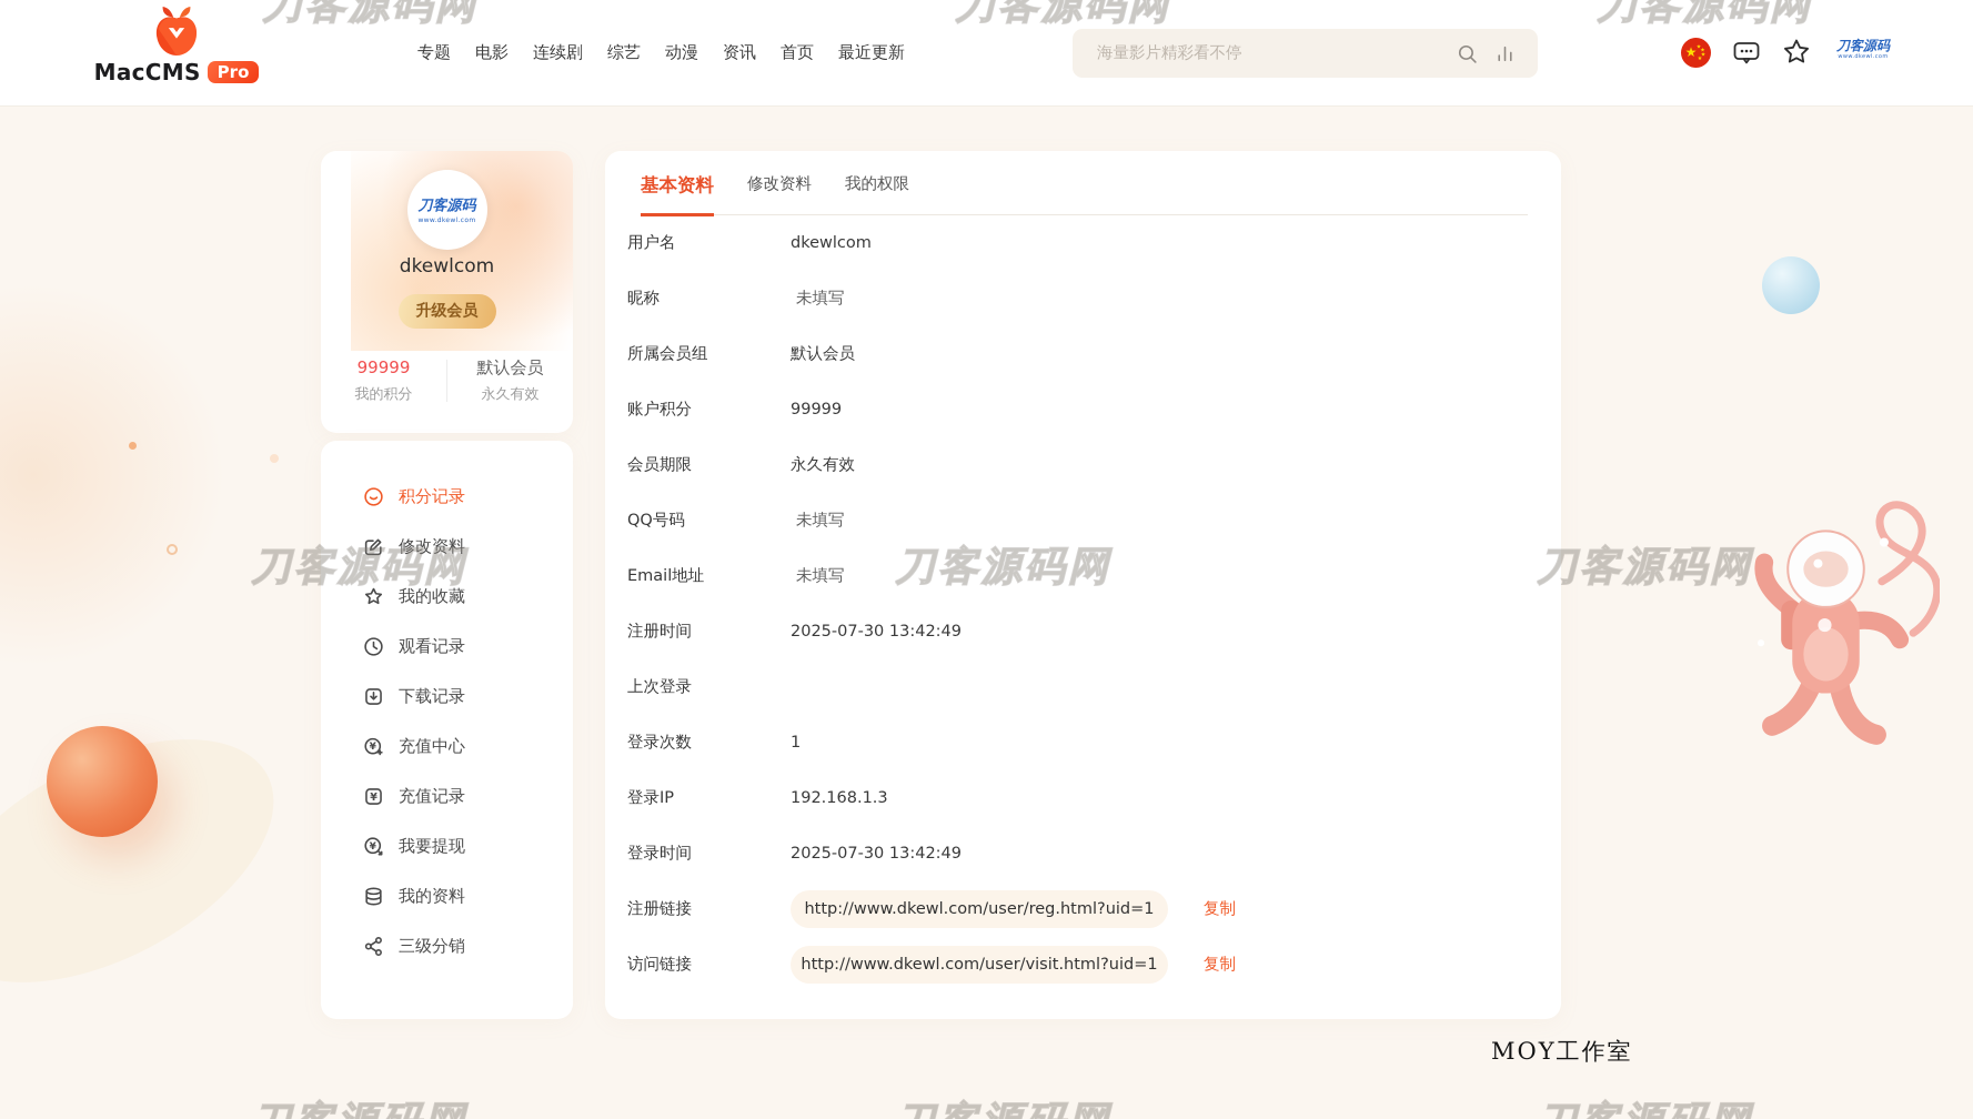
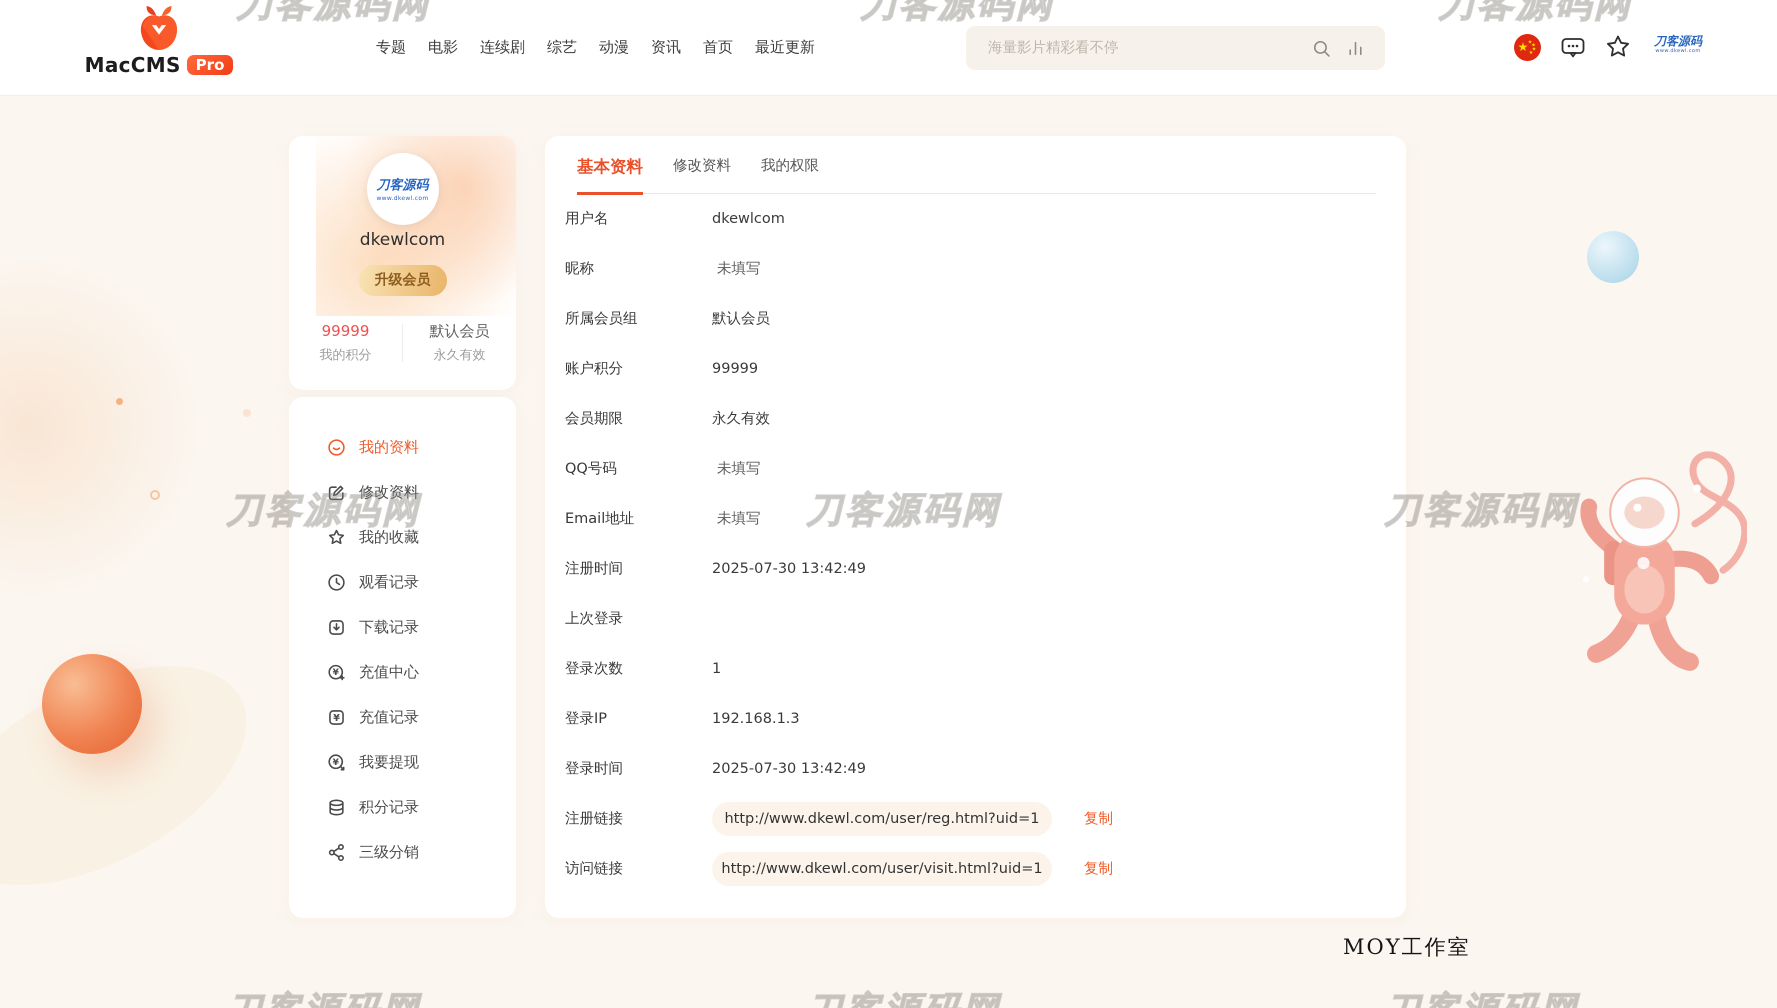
  刀客源码网
  刀客源码网
  刀客源码网
  刀客源码网
  刀客源码网
  刀客源码网
  MacCMS
  Pro
  专题
  电影
  连续剧
  综艺
  动漫
  资讯
  首页
  最近更新
  海量影片精彩看不停
  ★
  刀客源码
  刀客源码
  dkewlcom
  升级会员
  99999
  我的积分
  默认会员
  永久有效
- 积分记录
+ 我的资料
  修改资料
  我的收藏
  观看记录
  下载记录
  ¥
  充值中心
  ¥
  充值记录
  ¥
  我要提现
- 我的资料
+ 积分记录
  三级分销
  基本资料
  修改资料
  我的权限
  用户名
  dkewlcom
  昵称
  未填写
  所属会员组
  默认会员
  账户积分
  99999
  会员期限
  永久有效
  QQ号码
  未填写
  Email地址
  未填写
  注册时间
  2025-07-30 13:42:49
  上次登录
  登录次数
  1
  登录IP
  192.168.1.3
  登录时间
  2025-07-30 13:42:49
  注册链接
  http://www.dkewl.com/user/reg.html?uid=1
  复制
  访问链接
  http://www.dkewl.com/user/visit.html?uid=1
  复制
  MOY工作室
